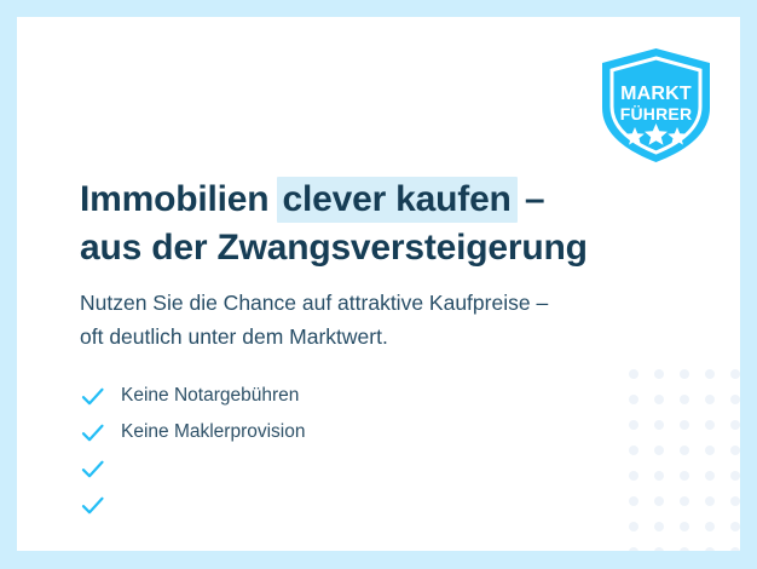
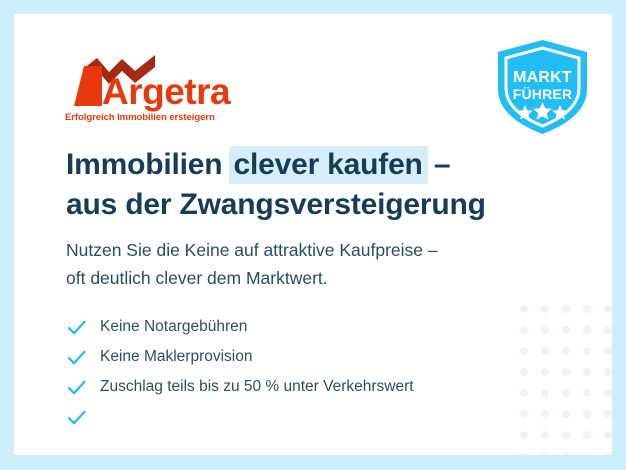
+ Argetra
+ Erfolgreich Immobilien ersteigern
  MARKT
  FÜHRER
  Immobilien clever kaufen –
  aus der Zwangsversteigerung
- Nutzen Sie die Chance auf attraktive Kaufpreise –
+ Nutzen Sie die Keine auf attraktive Kaufpreise –
- oft deutlich unter dem Marktwert.
+ oft deutlich clever dem Marktwert.
  Keine Notargebühren
  Keine Maklerprovision
+ Zuschlag teils bis zu 50 % unter Verkehrswert
